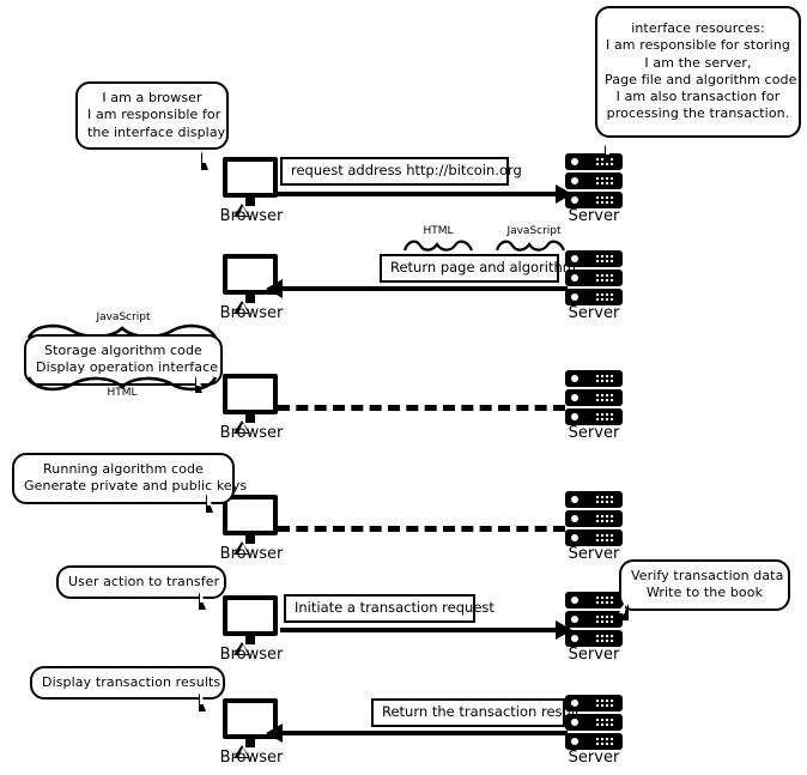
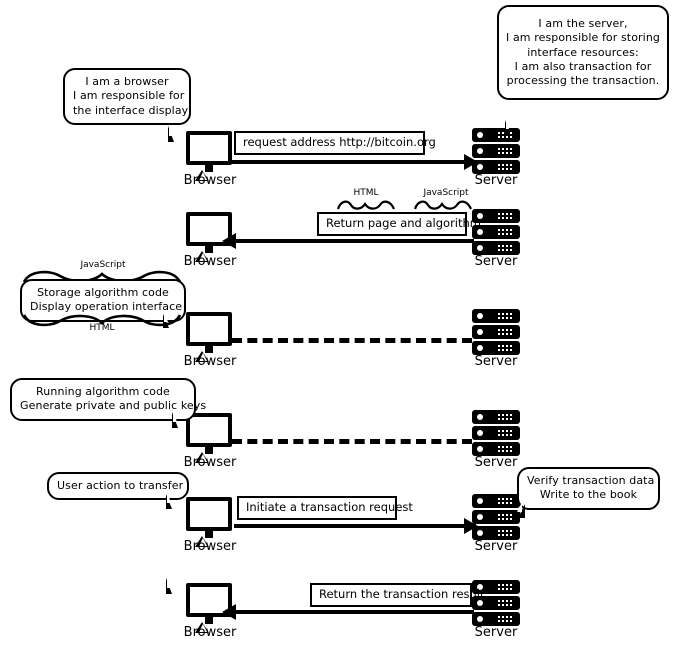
  I am a browser
  I am responsible for
  the interface display
- interface resources:
+ I am the server,
  I am responsible for storing
- I am the server,
+ interface resources:
- Page file and algorithm code
  I am also transaction for
  processing the transaction.
  Browser
  Server
  request address http://bitcoin.org
  HTML
  JavaScript
  Browser
  Server
  Return page and algorithm
  JavaScript
  Storage algorithm code
  Display operation interface
  HTML
  Browser
  Server
  Running algorithm code
  Generate private and public keys
  Browser
  Server
  User action to transfer
  Verify transaction data
  Write to the book
  Browser
  Server
  Initiate a transaction request
- Display transaction results
  Browser
  Server
  Return the transaction result
